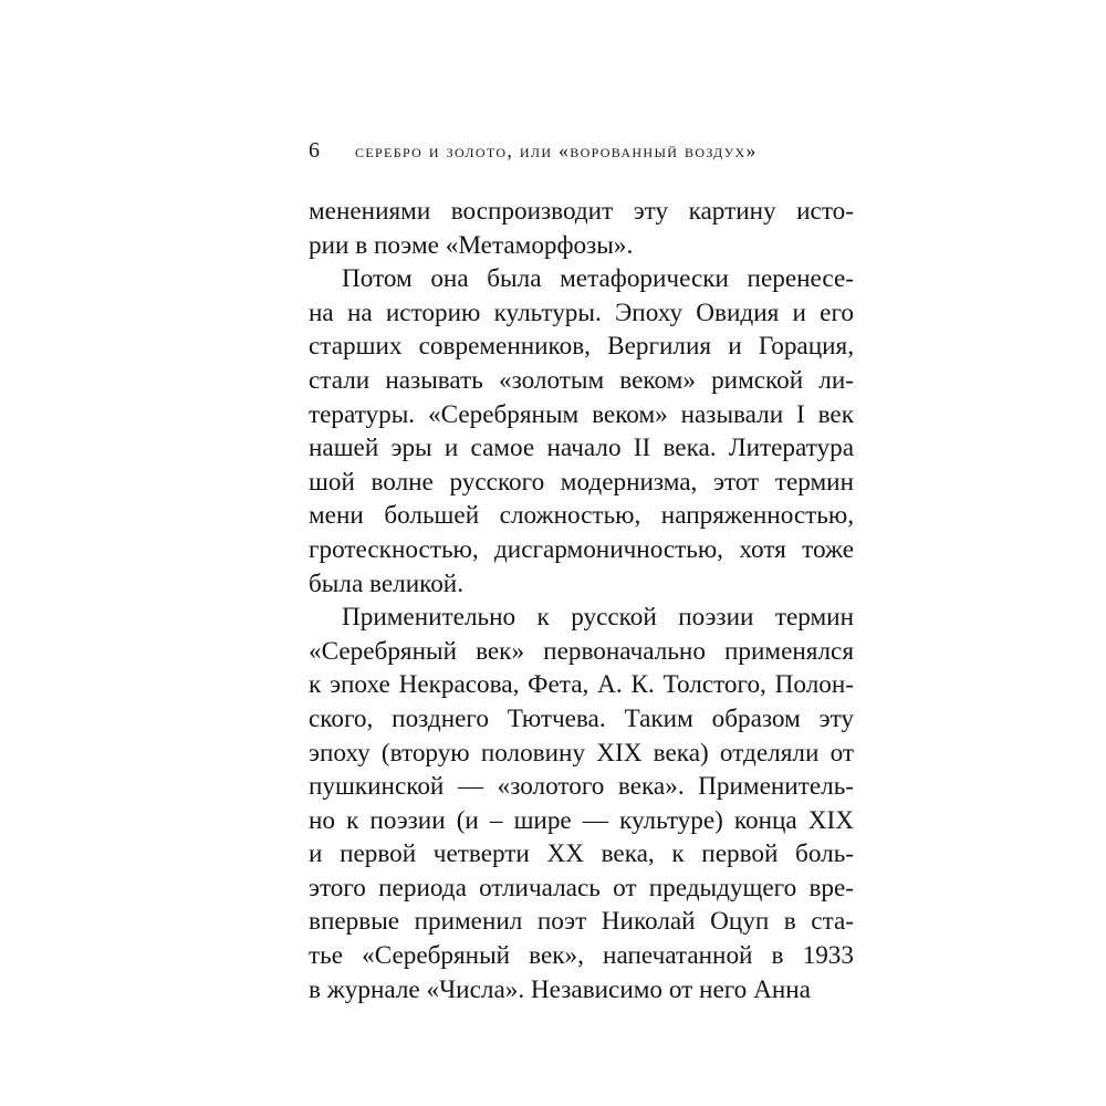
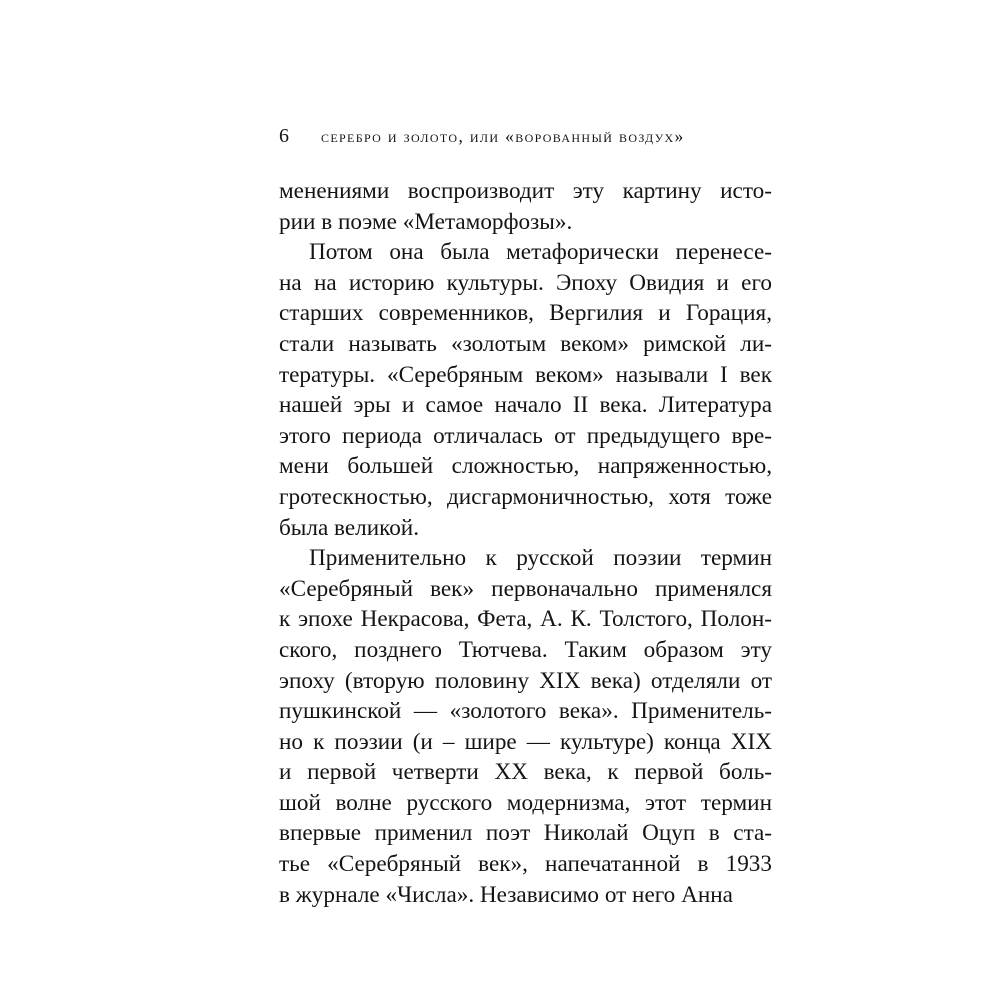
  6
  серебро и золото, или «ворованный воздух»
  менениями воспроизводит эту картину исто-
  рии в поэме «Метаморфозы».
  Потом она была метафорически перенесе-
  на на историю культуры. Эпоху Овидия и его
  старших современников, Вергилия и Горация,
  стали называть «золотым веком» римской ли-
  тературы. «Серебряным веком» называли I век
  нашей эры и самое начало II века. Литература
- шой волне русского модернизма, этот термин
+ этого периода отличалась от предыдущего вре-
  мени большей сложностью, напряженностью,
  гротескностью, дисгармоничностью, хотя тоже
  была великой.
  Применительно к русской поэзии термин
  «Серебряный век» первоначально применялся
  к эпохе Некрасова, Фета, А. К. Толстого, Полон-
  ского, позднего Тютчева. Таким образом эту
  эпоху (вторую половину XIX века) отделяли от
  пушкинской — «золотого века». Применитель-
  но к поэзии (и – шире — культуре) конца XIX
  и первой четверти XX века, к первой боль-
- этого периода отличалась от предыдущего вре-
+ шой волне русского модернизма, этот термин
  впервые применил поэт Николай Оцуп в ста-
  тье «Серебряный век», напечатанной в 1933
  в журнале «Числа». Независимо от него Анна
